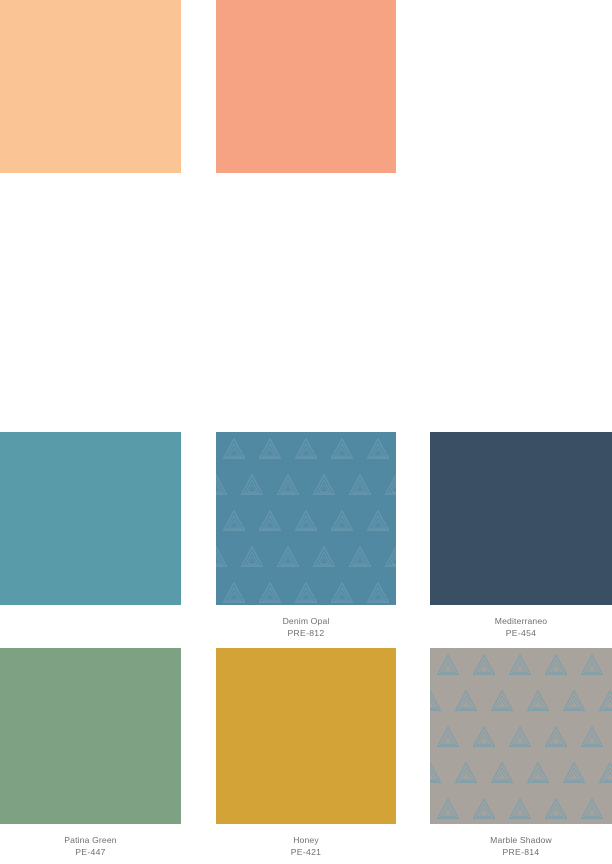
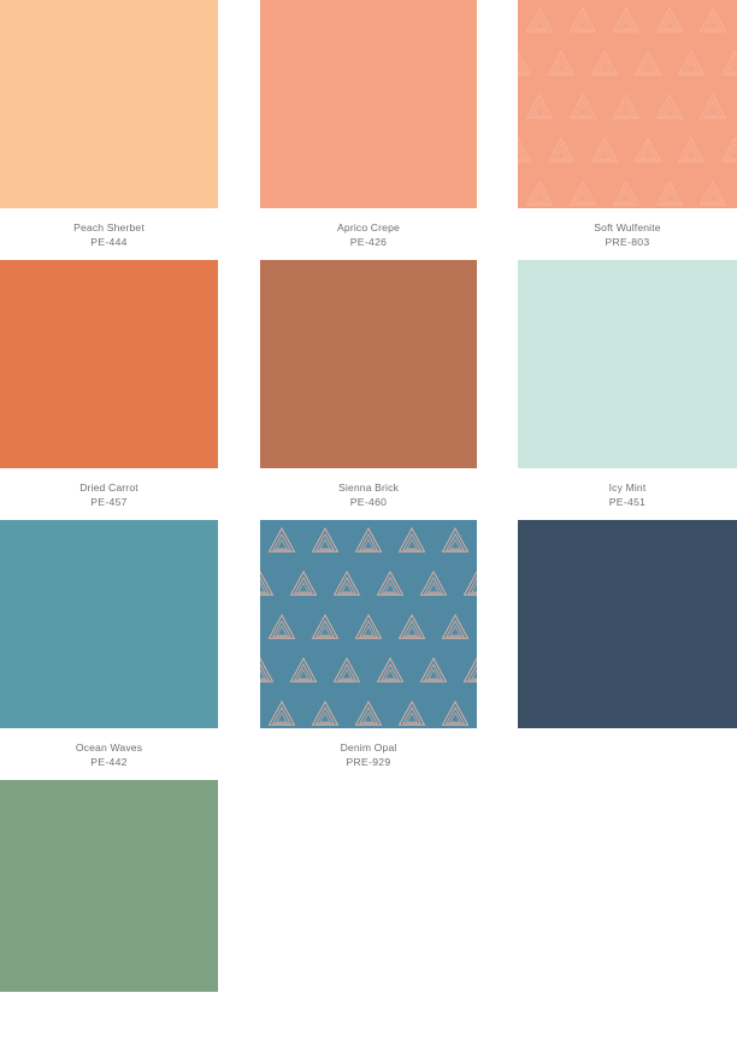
+ Peach Sherbet
+ PE-444
+ Aprico Crepe
+ PE-426
+ Soft Wulfenite
+ PRE-803
+ Dried Carrot
+ PE-457
+ Sienna Brick
+ PE-460
+ Icy Mint
+ PE-451
+ Ocean Waves
+ PE-442
  Denim Opal
- PRE-812
+ PRE-929
- Mediterraneo
- PE-454
- Patina Green
- PE-447
- Honey
- PE-421
- Marble Shadow
- PRE-814
